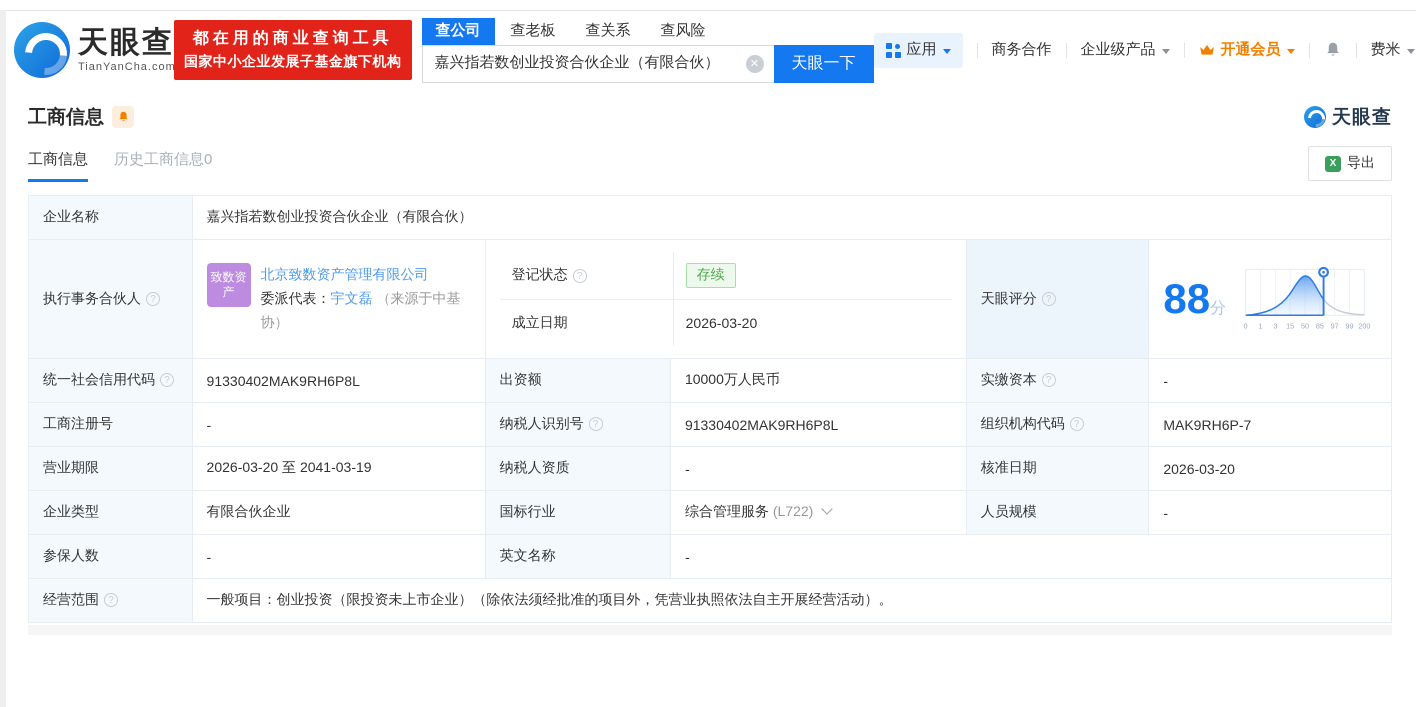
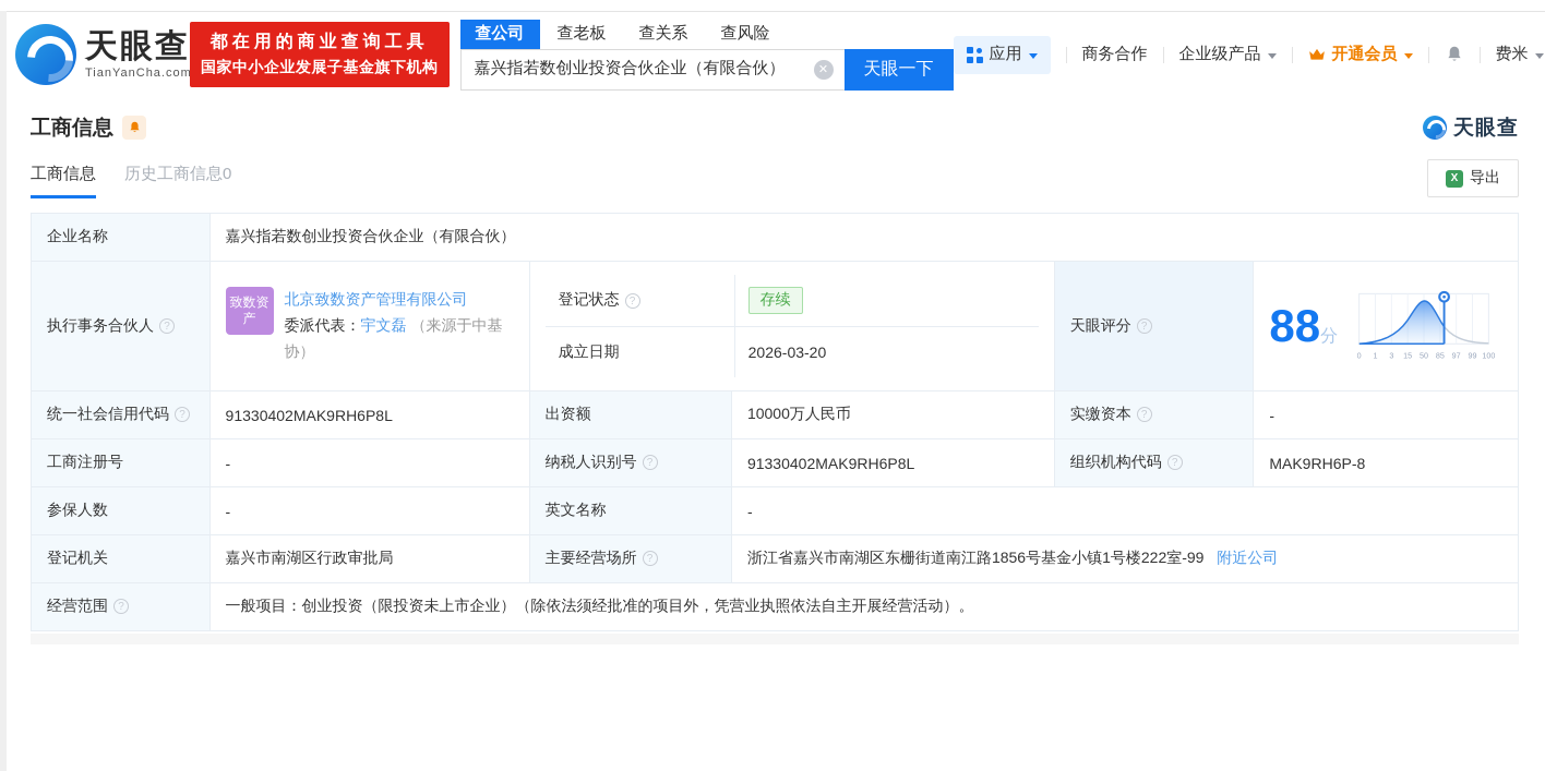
  天眼查
  TianYanCha.com
  都在用的商业查询工具
  国家中小企业发展子基金旗下机构
  查公司
  查老板
  查关系
  查风险
  嘉兴指若数创业投资合伙企业（有限合伙）
  ✕
  天眼一下
  应用
  商务合作
  企业级产品
  开通会员
  费米
  工商信息
  天眼查
  工商信息
  历史工商信息0
  X
  导出
  企业名称	嘉兴指若数创业投资合伙企业（有限合伙）
- 执行事务合伙人 ?	致数资产 北京致数资产管理有限公司 委派代表：宇文磊 （来源于中基协）	登记状态 ? 存续 成立日期 2026-03-20	天眼评分 ?	88分 0 1 3 15 50 85 97 99 200
+ 执行事务合伙人 ?	致数资产 北京致数资产管理有限公司 委派代表：宇文磊 （来源于中基协）	登记状态 ? 存续 成立日期 2026-03-20	天眼评分 ?	88分 0 1 3 15 50 85 97 99 100
  统一社会信用代码 ?	91330402MAK9RH6P8L	出资额	10000万人民币	实缴资本 ?	-
- 工商注册号	-	纳税人识别号 ?	91330402MAK9RH6P8L	组织机构代码 ?	MAK9RH6P-7
+ 工商注册号	-	纳税人识别号 ?	91330402MAK9RH6P8L	组织机构代码 ?	MAK9RH6P-8
- 营业期限	2026-03-20 至 2041-03-19	纳税人资质	-	核准日期	2026-03-20
- 企业类型	有限合伙企业	国标行业	综合管理服务 (L722)	人员规模	-
  参保人数	-	英文名称	-
+ 登记机关	嘉兴市南湖区行政审批局	主要经营场所 ?	浙江省嘉兴市南湖区东栅街道南江路1856号基金小镇1号楼222室-99 附近公司
  经营范围 ?	一般项目：创业投资（限投资未上市企业）（除依法须经批准的项目外，凭营业执照依法自主开展经营活动）。
